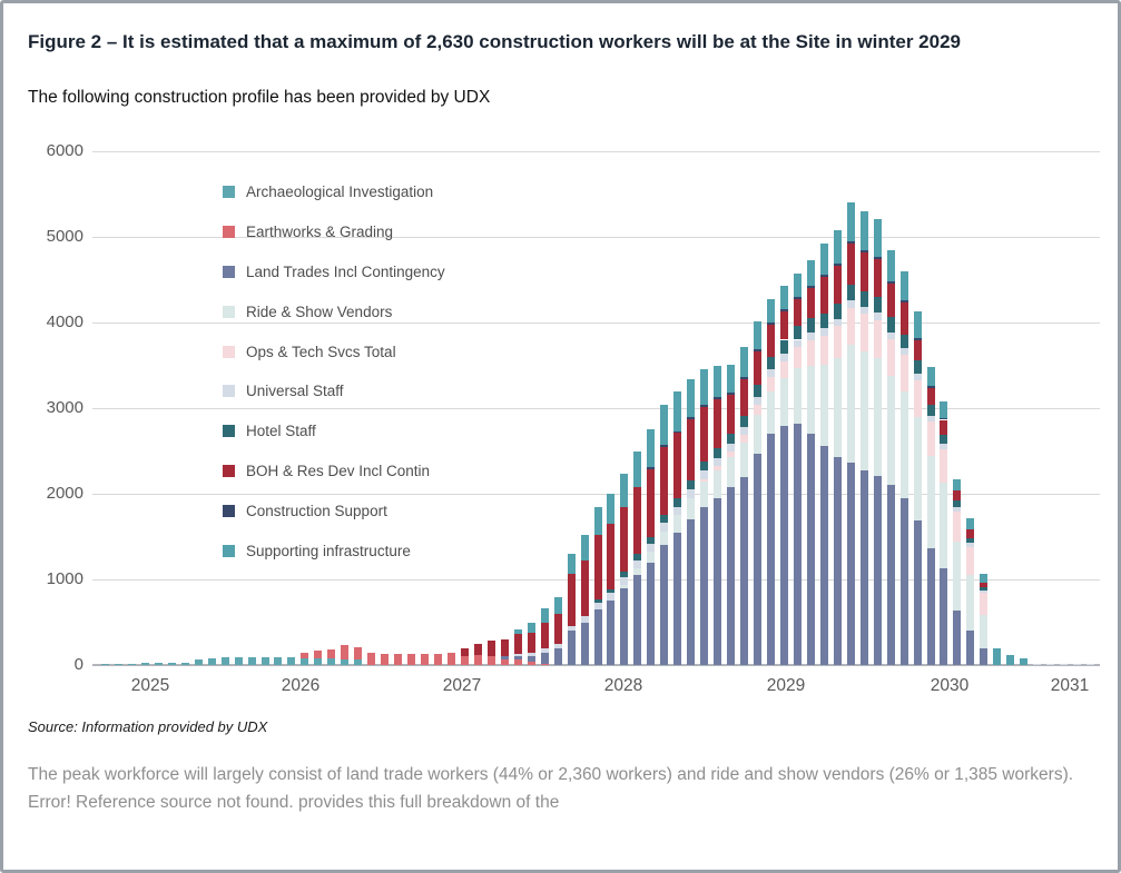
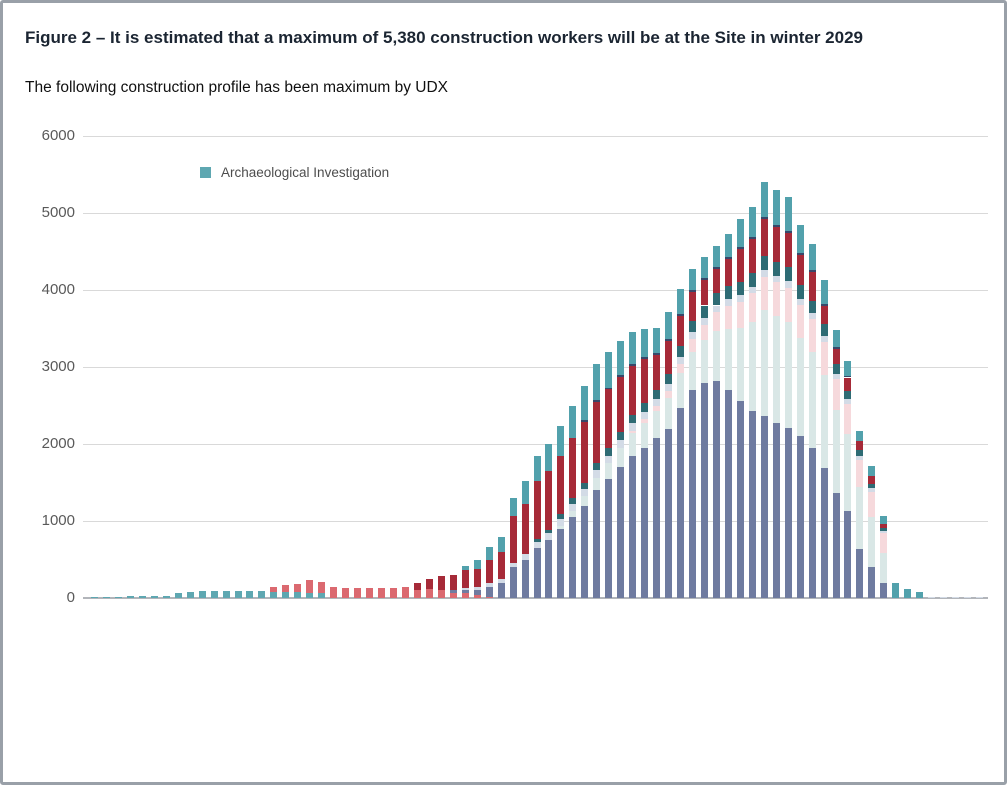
- Figure 2 – It is estimated that a maximum of 2,630 construction workers will be at the Site in winter 2029
+ Figure 2 – It is estimated that a maximum of 5,380 construction workers will be at the Site in winter 2029
- The following construction profile has been provided by UDX
+ The following construction profile has been maximum by UDX
  0
  1000
  2000
  3000
  4000
  5000
  6000
  Archaeological Investigation
- Earthworks & Grading
- Land Trades Incl Contingency
- Ride & Show Vendors
- Ops & Tech Svcs Total
- Universal Staff
- Hotel Staff
- BOH & Res Dev Incl Contin
- Construction Support
- Supporting infrastructure
- 2025
- 2026
- 2027
- 2028
- 2029
- 2030
- 2031
- Source: Information provided by UDX
- The peak workforce will largely consist of land trade workers (44% or 2,360 workers) and ride and show vendors (26% or 1,385 workers). Error! Reference source not found. provides this full breakdown of the
